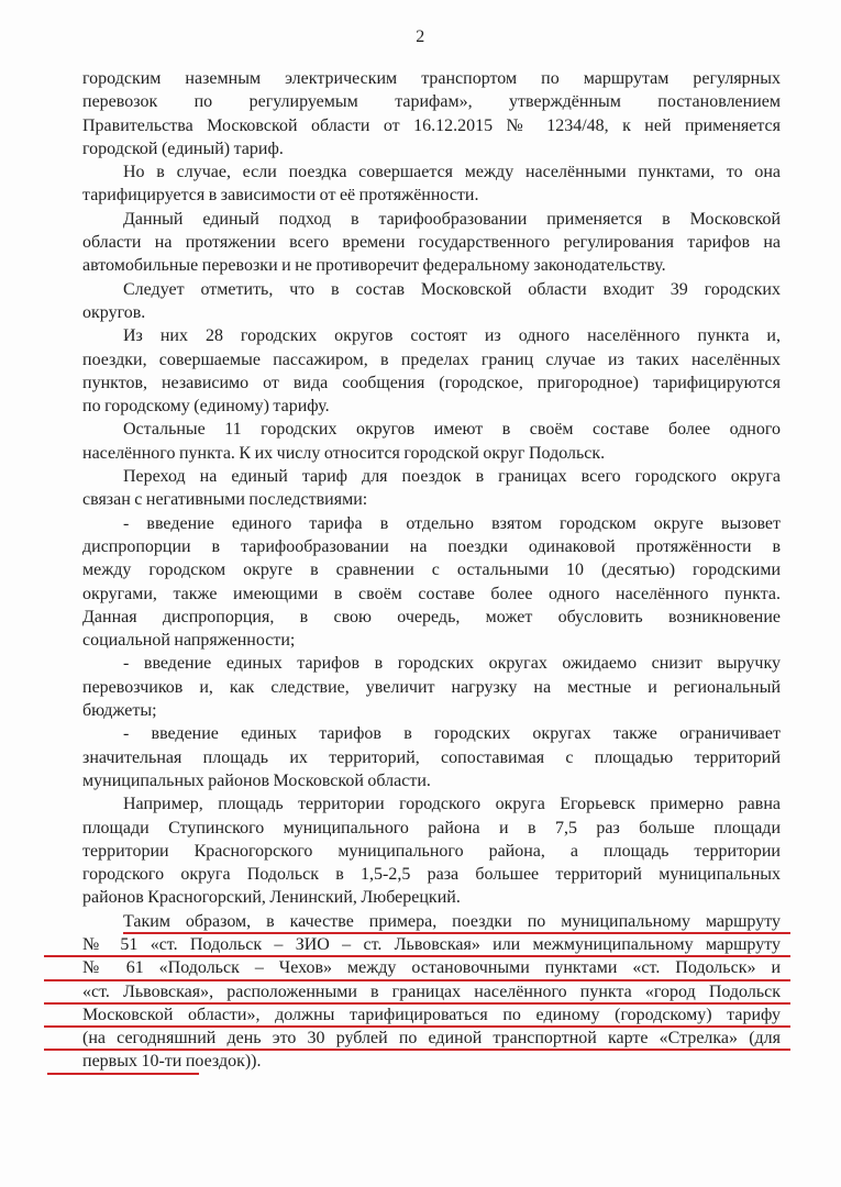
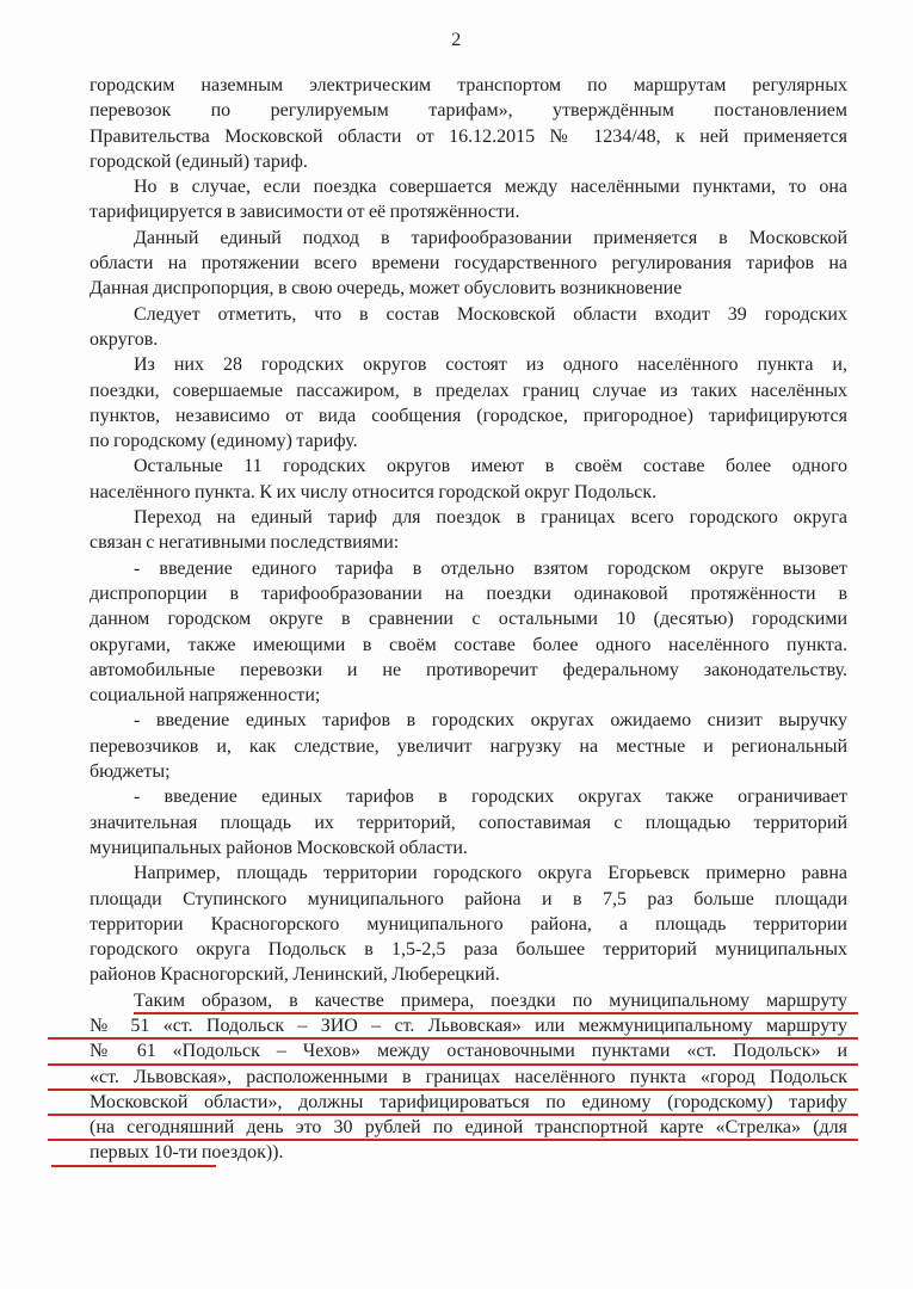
  2
  городским наземным электрическим транспортом по маршрутам регулярных
  перевозок по регулируемым тарифам», утверждённым постановлением
  Правительства Московской области от 16.12.2015 № 1234/48, к ней применяется
  городской (единый) тариф.
  Но в случае, если поездка совершается между населёнными пунктами, то она
  тарифицируется в зависимости от её протяжённости.
  Данный единый подход в тарифообразовании применяется в Московской
  области на протяжении всего времени государственного регулирования тарифов на
- автомобильные перевозки и не противоречит федеральному законодательству.
+ Данная диспропорция, в свою очередь, может обусловить возникновение
  Следует отметить, что в состав Московской области входит 39 городских
  округов.
  Из них 28 городских округов состоят из одного населённого пункта и,
  поездки, совершаемые пассажиром, в пределах границ случае из таких населённых
  пунктов, независимо от вида сообщения (городское, пригородное) тарифицируются
  по городскому (единому) тарифу.
  Остальные 11 городских округов имеют в своём составе более одного
  населённого пункта. К их числу относится городской округ Подольск.
  Переход на единый тариф для поездок в границах всего городского округа
  связан с негативными последствиями:
  - введение единого тарифа в отдельно взятом городском округе вызовет
  диспропорции в тарифообразовании на поездки одинаковой протяжённости в
- между городском округе в сравнении с остальными 10 (десятью) городскими
+ данном городском округе в сравнении с остальными 10 (десятью) городскими
  округами, также имеющими в своём составе более одного населённого пункта.
- Данная диспропорция, в свою очередь, может обусловить возникновение
+ автомобильные перевозки и не противоречит федеральному законодательству.
  социальной напряженности;
  - введение единых тарифов в городских округах ожидаемо снизит выручку
  перевозчиков и, как следствие, увеличит нагрузку на местные и региональный
  бюджеты;
  - введение единых тарифов в городских округах также ограничивает
  значительная площадь их территорий, сопоставимая с площадью территорий
  муниципальных районов Московской области.
  Например, площадь территории городского округа Егорьевск примерно равна
  площади Ступинского муниципального района и в 7,5 раз больше площади
  территории Красногорского муниципального района, а площадь территории
  городского округа Подольск в 1,5-2,5 раза большее территорий муниципальных
  районов Красногорский, Ленинский, Люберецкий.
  Таким образом, в качестве примера, поездки по муниципальному маршруту
  № 51 «ст. Подольск – ЗИО – ст. Львовская» или межмуниципальному маршруту
  № 61 «Подольск – Чехов» между остановочными пунктами «ст. Подольск» и
  «ст. Львовская», расположенными в границах населённого пункта «город Подольск
  Московской области», должны тарифицироваться по единому (городскому) тарифу
  (на сегодняшний день это 30 рублей по единой транспортной карте «Стрелка» (для
  первых 10-ти поездок)).
